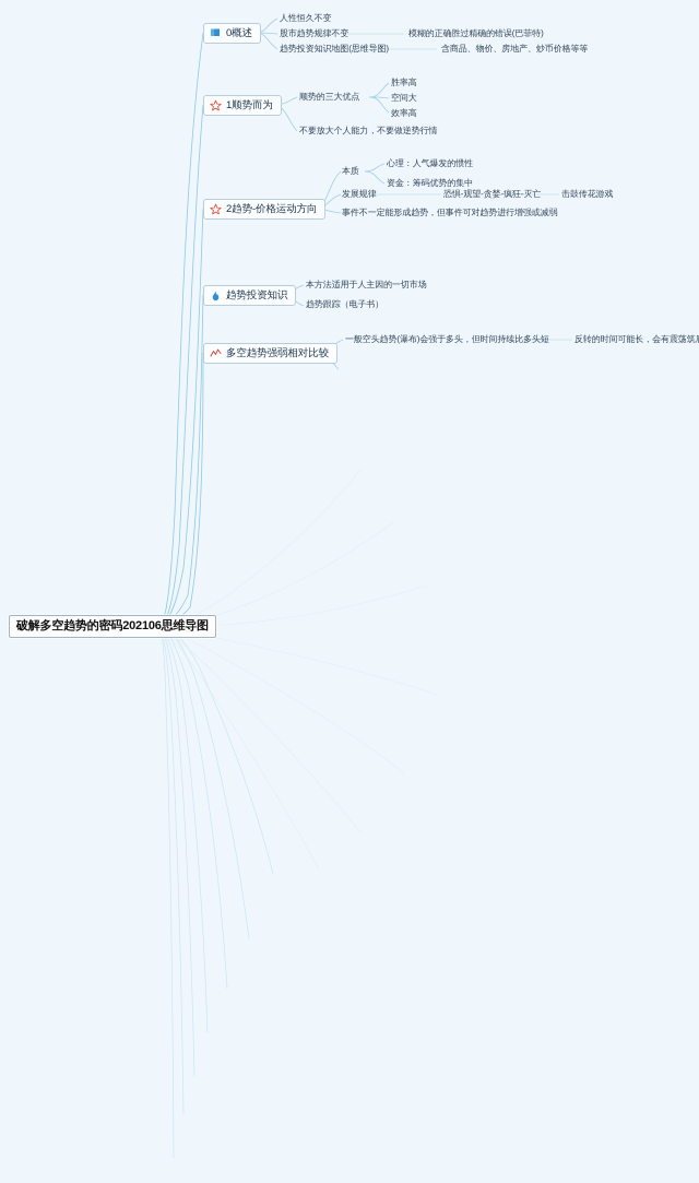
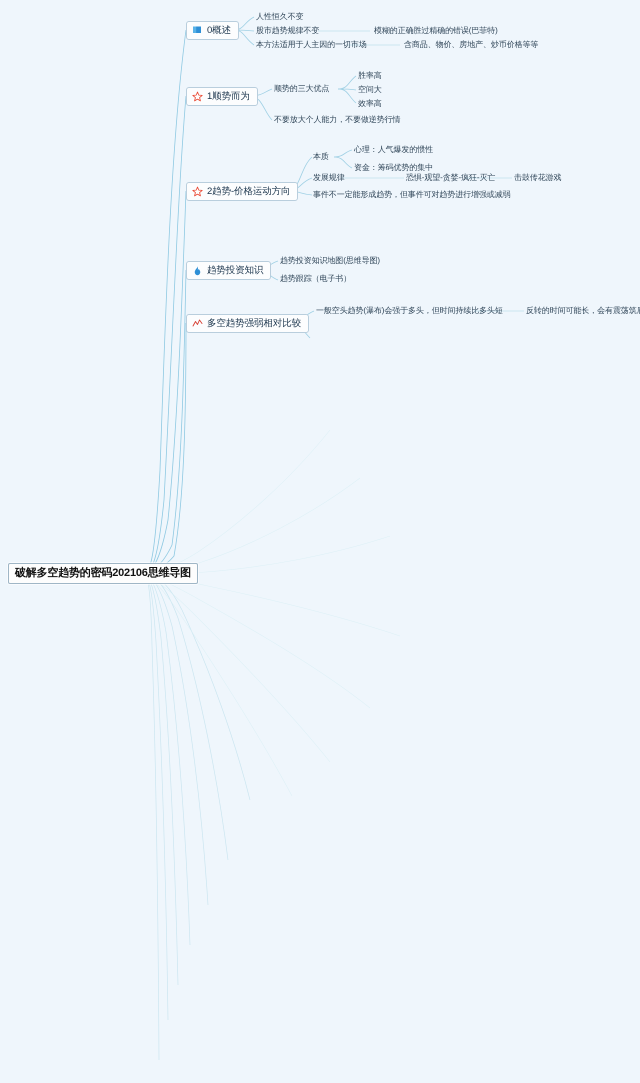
  破解多空趋势的密码202106思维导图
  0概述
  人性恒久不变
  股市趋势规律不变
  模糊的正确胜过精确的错误(巴菲特)
- 趋势投资知识地图(思维导图)
+ 本方法适用于人主因的一切市场
  含商品、物价、房地产、炒币价格等等
  1顺势而为
  顺势的三大优点
  胜率高
  空间大
  效率高
  不要放大个人能力，不要做逆势行情
  2趋势-价格运动方向
  本质
  心理：人气爆发的惯性
  资金：筹码优势的集中
  发展规律
  恐惧-观望-贪婪-疯狂-灭亡
  击鼓传花游戏
  事件不一定能形成趋势，但事件可对趋势进行增强或减弱
  趋势投资知识
- 本方法适用于人主因的一切市场
+ 趋势投资知识地图(思维导图)
  趋势跟踪（电子书）
  多空趋势强弱相对比较
  一般空头趋势(瀑布)会强于多头，但时间持续比多头短
  反转的时间可能长，会有震荡筑
